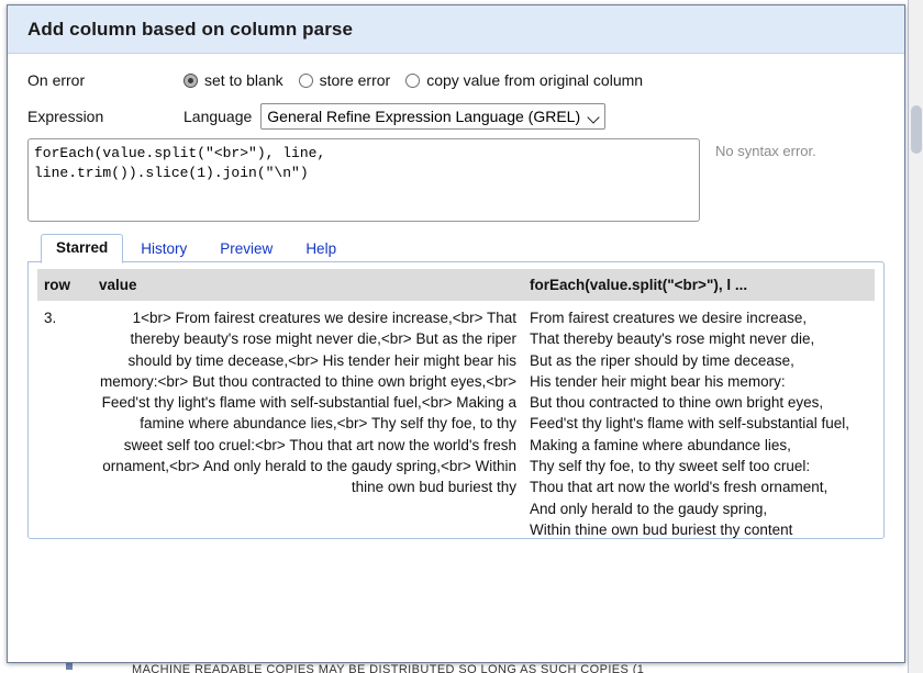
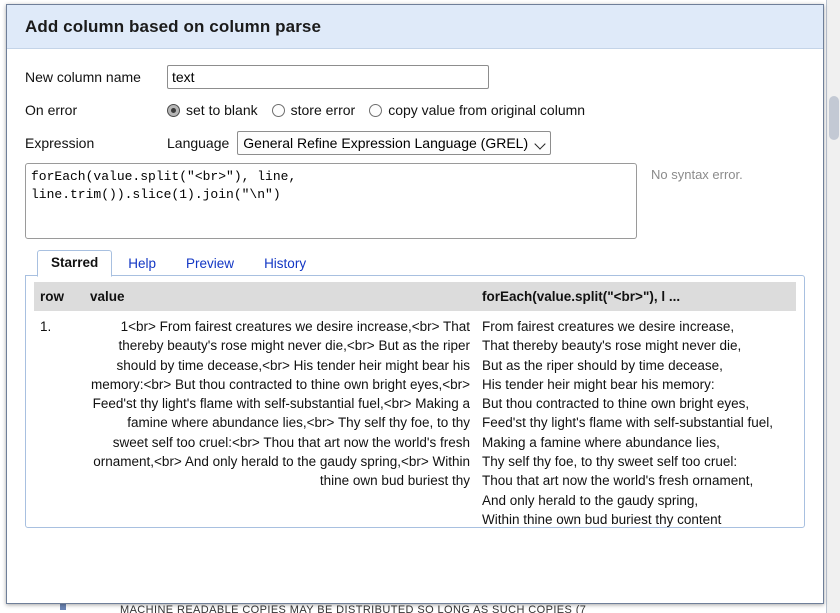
- MACHINE READABLE COPIES MAY BE DISTRIBUTED SO LONG AS SUCH COPIES (1
+ MACHINE READABLE COPIES MAY BE DISTRIBUTED SO LONG AS SUCH COPIES (7
  Add column based on column parse
+ New column name
+ text
  On error
  set to blank
  store error
  copy value from original column
  Expression
  Language
  General Refine Expression Language (GREL)
  forEach(value.split("<br>"), line,
  line.trim()).slice(1).join("\n")
  No syntax error.
  Starred
- History
+ Help
  Preview
- Help
+ History
  row	value	forEach(value.split("<br>"), l ...
- 3.	1<br> From fairest creatures we desire increase,<br> That thereby beauty's rose might never die,<br> But as the riper should by time decease,<br> His tender heir might bear his memory:<br> But thou contracted to thine own bright eyes,<br> Feed'st thy light's flame with self-substantial fuel,<br> Making a famine where abundance lies,<br> Thy self thy foe, to thy sweet self too cruel:<br> Thou that art now the world's fresh ornament,<br> And only herald to the gaudy spring,<br> Within thine own bud buriest thy	From fairest creatures we desire increase, That thereby beauty's rose might never die, But as the riper should by time decease, His tender heir might bear his memory: But thou contracted to thine own bright eyes, Feed'st thy light's flame with self-substantial fuel, Making a famine where abundance lies, Thy self thy foe, to thy sweet self too cruel: Thou that art now the world's fresh ornament, And only herald to the gaudy spring, Within thine own bud buriest thy content
+ 1.	1<br> From fairest creatures we desire increase,<br> That thereby beauty's rose might never die,<br> But as the riper should by time decease,<br> His tender heir might bear his memory:<br> But thou contracted to thine own bright eyes,<br> Feed'st thy light's flame with self-substantial fuel,<br> Making a famine where abundance lies,<br> Thy self thy foe, to thy sweet self too cruel:<br> Thou that art now the world's fresh ornament,<br> And only herald to the gaudy spring,<br> Within thine own bud buriest thy	From fairest creatures we desire increase, That thereby beauty's rose might never die, But as the riper should by time decease, His tender heir might bear his memory: But thou contracted to thine own bright eyes, Feed'st thy light's flame with self-substantial fuel, Making a famine where abundance lies, Thy self thy foe, to thy sweet self too cruel: Thou that art now the world's fresh ornament, And only herald to the gaudy spring, Within thine own bud buriest thy content
